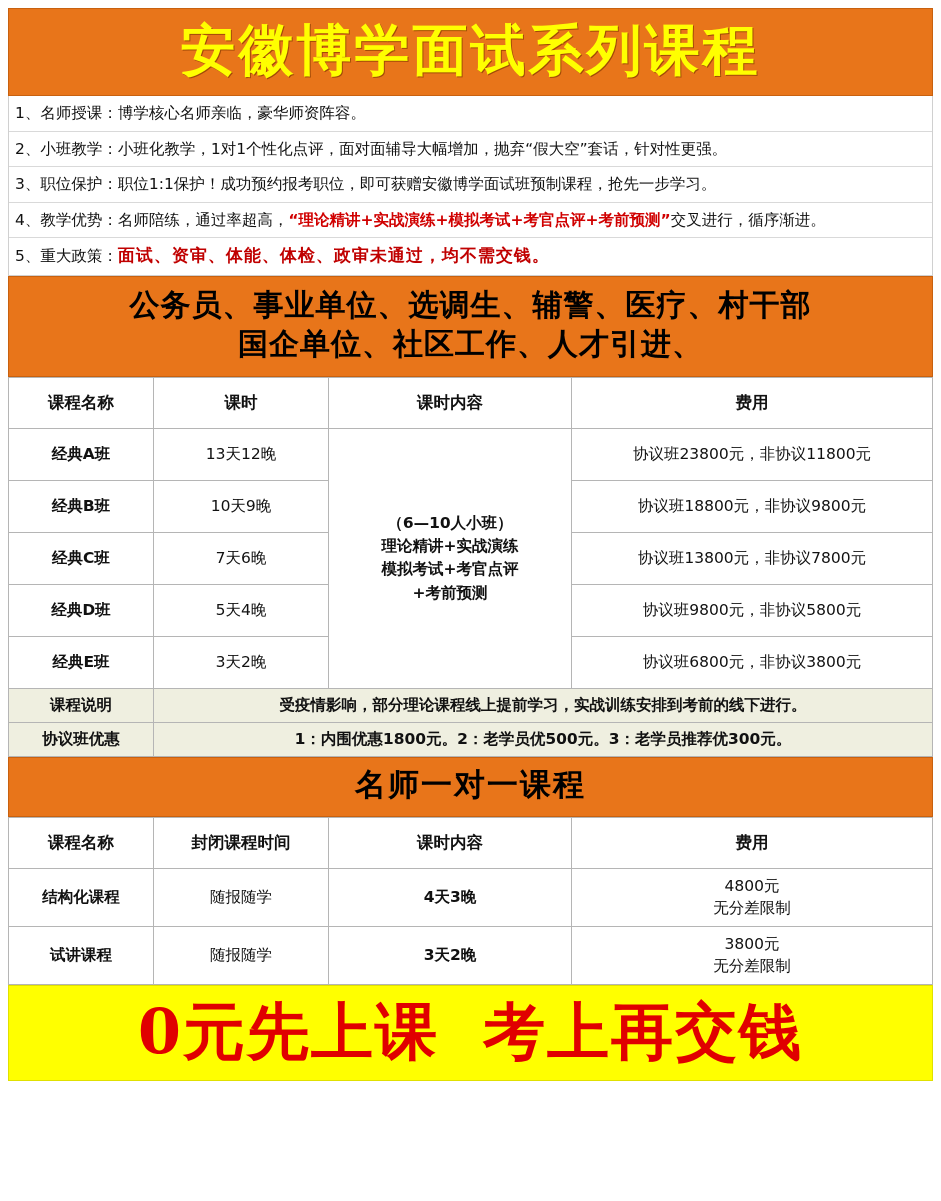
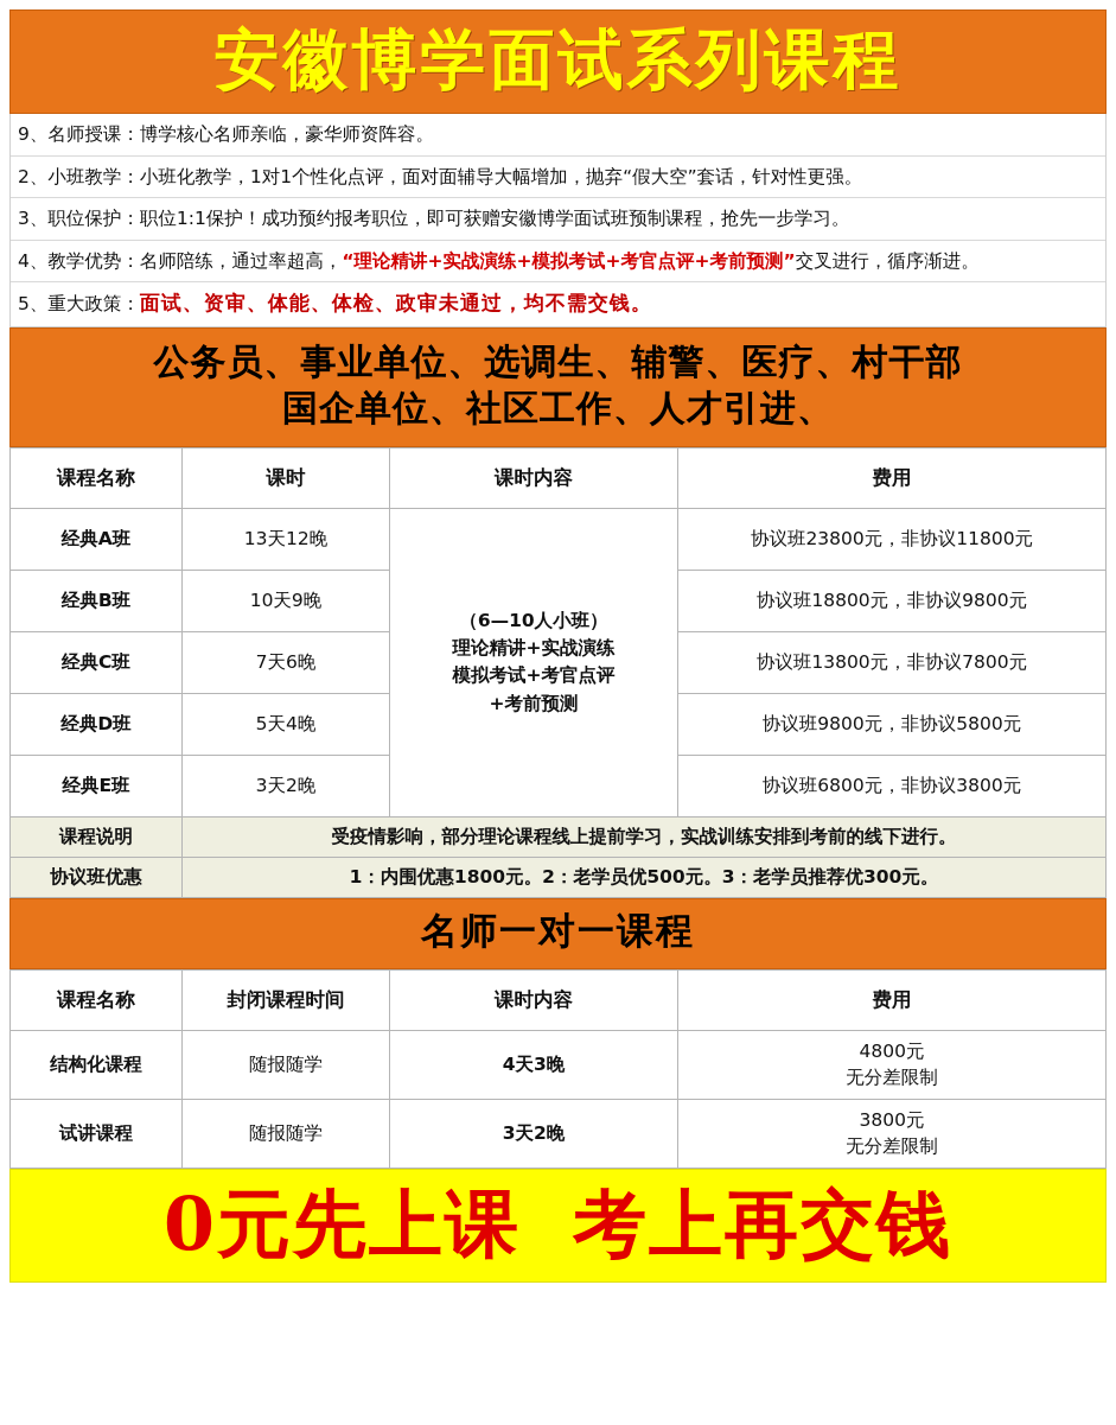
  安徽博学面试系列课程
- 1、名师授课：博学核心名师亲临，豪华师资阵容。
+ 9、名师授课：博学核心名师亲临，豪华师资阵容。
  2、小班教学：小班化教学，1对1个性化点评，面对面辅导大幅增加，抛弃“假大空”套话，针对性更强。
  3、职位保护：职位1:1保护！成功预约报考职位，即可获赠安徽博学面试班预制课程，抢先一步学习。
  4、教学优势：名师陪练，通过率超高，“理论精讲+实战演练+模拟考试+考官点评+考前预测”交叉进行，循序渐进。
  5、重大政策：面试、资审、体能、体检、政审未通过，均不需交钱。
  公务员、事业单位、选调生、辅警、医疗、村干部
  国企单位、社区工作、人才引进、
  课程名称	课时	课时内容	费用
  经典A班	13天12晚	（6—10人小班） 理论精讲+实战演练 模拟考试+考官点评 +考前预测	协议班23800元，非协议11800元
  经典B班	10天9晚	协议班18800元，非协议9800元
  经典C班	7天6晚	协议班13800元，非协议7800元
  经典D班	5天4晚	协议班9800元，非协议5800元
  经典E班	3天2晚	协议班6800元，非协议3800元
  课程说明	受疫情影响，部分理论课程线上提前学习，实战训练安排到考前的线下进行。
  协议班优惠	1：内围优惠1800元。2：老学员优500元。3：老学员推荐优300元。
  名师一对一课程
  课程名称	封闭课程时间	课时内容	费用
  结构化课程	随报随学	4天3晚	4800元 无分差限制
  试讲课程	随报随学	3天2晚	3800元 无分差限制
  0元先上课
  考上再交钱
